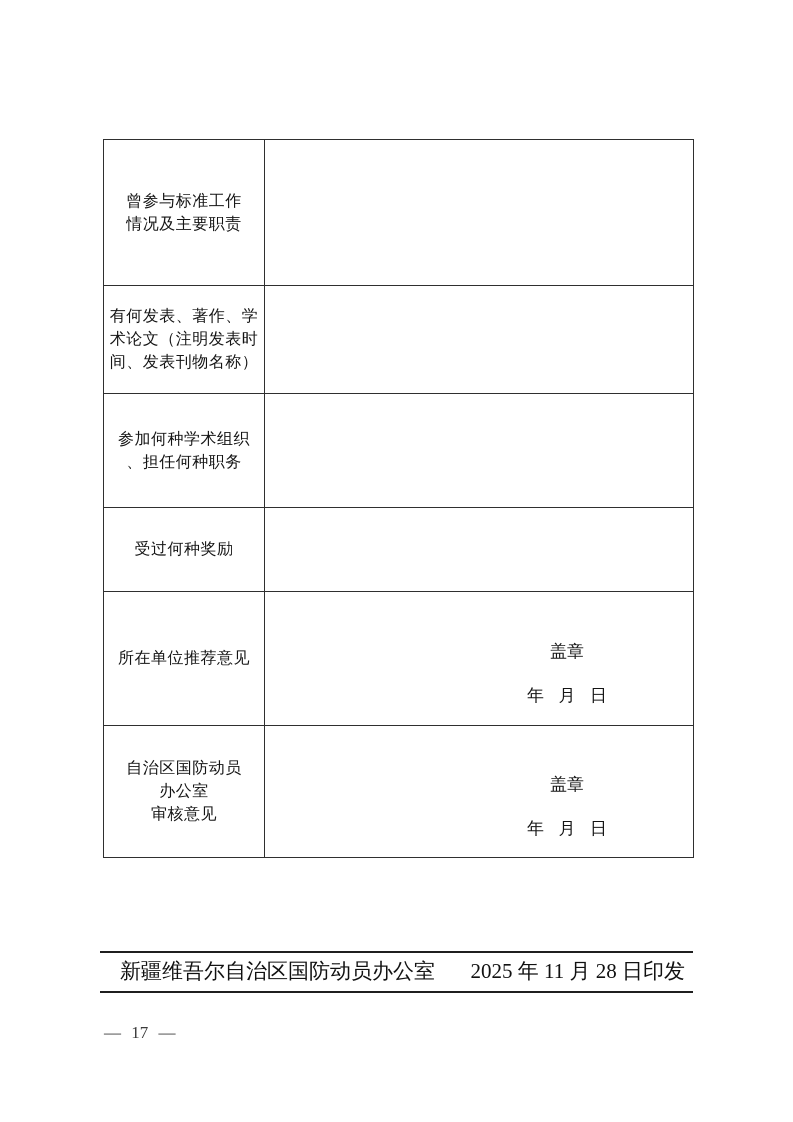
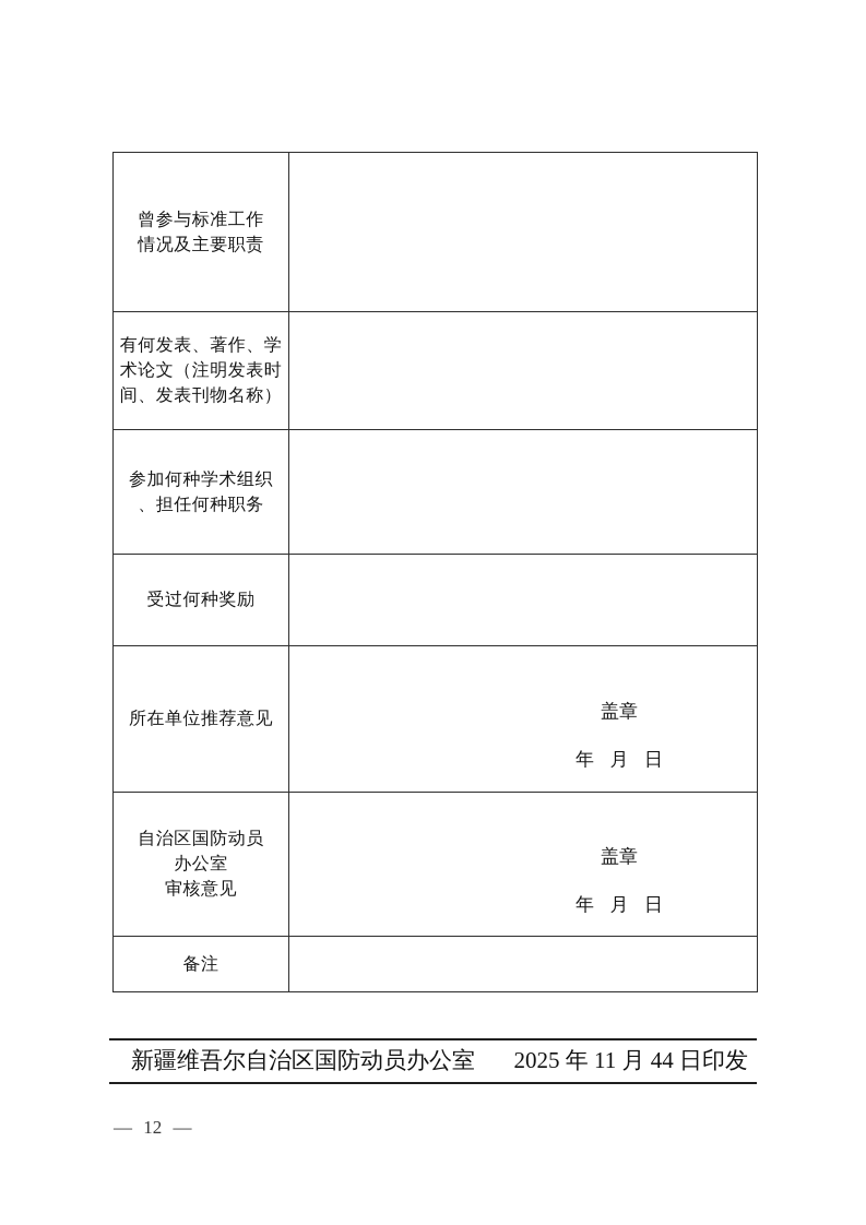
  曾参与标准工作 情况及主要职责
  有何发表、著作、学 术论文（注明发表时 间、发表刊物名称）
  参加何种学术组织 、担任何种职务
  受过何种奖励
  所在单位推荐意见	盖章 年 月 日
  自治区国防动员 办公室 审核意见	盖章 年 月 日
+ 备注
  新疆维吾尔自治区国防动员办公室
- 2025 年 11 月 28 日印发
+ 2025 年 11 月 44 日印发
- — 17 —
+ — 12 —
